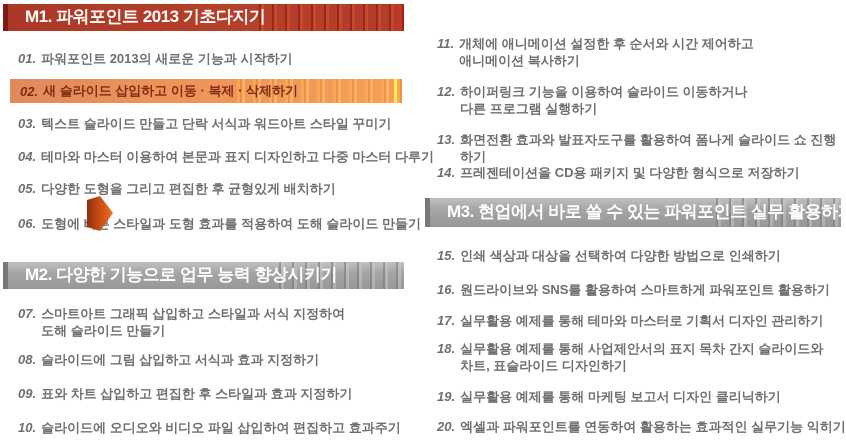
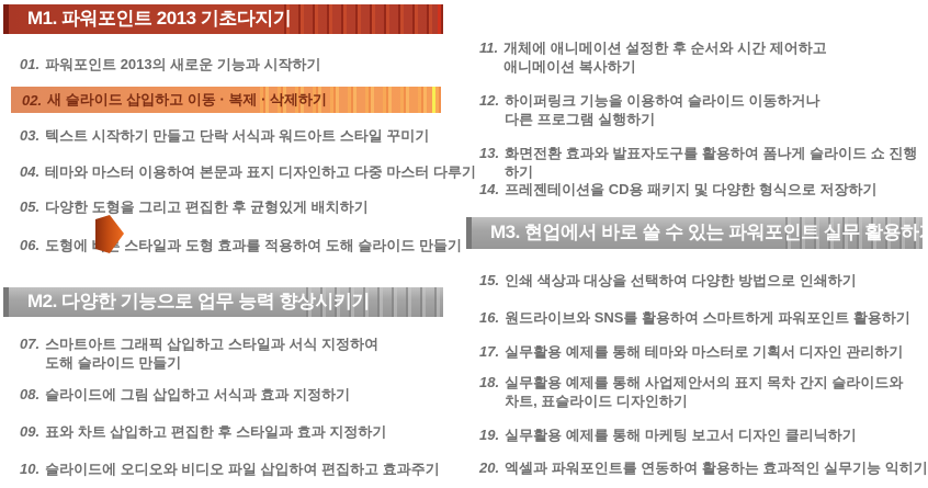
  M1. 파워포인트 2013 기초다지기
  01.
  파워포인트 2013의 새로운 기능과 시작하기
  02.
  새 슬라이드 삽입하고 이동 · 복제 · 삭제하기
  03.
- 텍스트 슬라이드 만들고 단락 서식과 워드아트 스타일 꾸미기
+ 텍스트 시작하기 만들고 단락 서식과 워드아트 스타일 꾸미기
  04.
  테마와 마스터 이용하여 본문과 표지 디자인하고 다중 마스터 다루기
  05.
  다양한 도형을 그리고 편집한 후 균형있게 배치하기
  06.
  도형에 스타일과 도형 효과를 적용하여 도해 슬라이드 만들기
  M2. 다양한 기능으로 업무 능력 향상시키기
  07.
  스마트아트 그래픽 삽입하고 스타일과 서식 지정하여
  도해 슬라이드 만들기
  08.
  슬라이드에 그림 삽입하고 서식과 효과 지정하기
  09.
  표와 차트 삽입하고 편집한 후 스타일과 효과 지정하기
  10.
  슬라이드에 오디오와 비디오 파일 삽입하여 편집하고 효과주기
  11.
  개체에 애니메이션 설정한 후 순서와 시간 제어하고
  애니메이션 복사하기
  12.
  하이퍼링크 기능을 이용하여 슬라이드 이동하거나
  다른 프로그램 실행하기
  13.
  화면전환 효과와 발표자도구를 활용하여 폼나게 슬라이드 쇼 진행하기
  14.
  프레젠테이션을 CD용 패키지 및 다양한 형식으로 저장하기
  M3. 현업에서 바로 쓸 수 있는 파워포인트 실무 활용하
  15.
  인쇄 색상과 대상을 선택하여 다양한 방법으로 인쇄하기
  16.
  원드라이브와 SNS를 활용하여 스마트하게 파워포인트 활용하기
  17.
  실무활용 예제를 통해 테마와 마스터로 기획서 디자인 관리하기
  18.
  실무활용 예제를 통해 사업제안서의 표지 목차 간지 슬라이드와
  차트, 표슬라이드 디자인하기
  19.
  실무활용 예제를 통해 마케팅 보고서 디자인 클리닉하기
  20.
  엑셀과 파워포인트를 연동하여 활용하는 효과적인 실무기능 익히기
